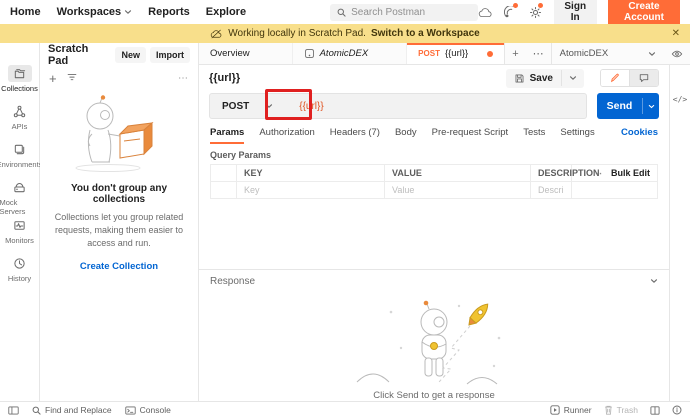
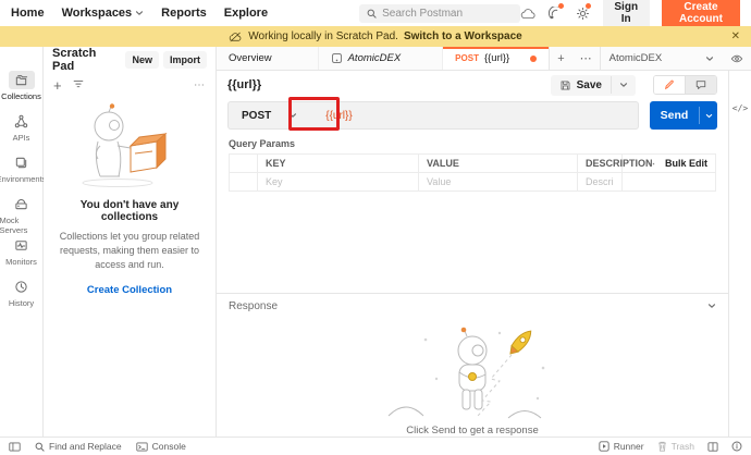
  Home
  Workspaces
  Reports
  Explore
  Search Postman
  Sign In
  Create Account
  Working locally in Scratch Pad.
  Switch to a Workspace
  ✕
  Collections
  APIs
  nvironment
  Mock Servers
  Monitors
  History
  Scratch Pad
  New
  Import
  +
  ⋯
- You don't group any collections
+ You don't have any collections
  Collections let you group related requests, making them easier to access and run.
  Create Collection
  Overview
  AtomicDEX
  POST
  {{url}}
  +
  ⋯
  AtomicDEX
  {{url}}
  Save
  POST
  {{url}}
  Send
- Params
- Authorization
- Headers (7)
- Body
- Pre-request Script
- Tests
- Settings
- Cookies
  Query Params
  	KEY	VALUE	DESCRIPTIO	⋯ Bulk Edit
  	Key	Value	Descri
  Response
  Click Send to get a response
  </>
  Find and Replace
  Console
  Runner
  Trash
